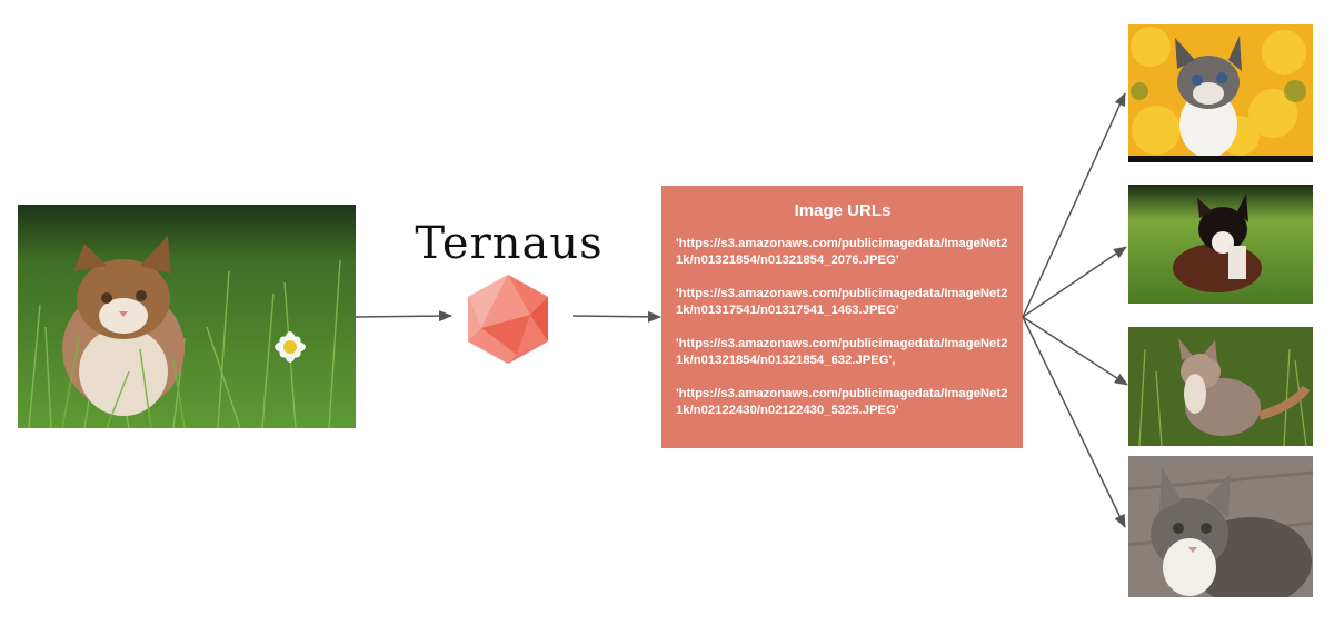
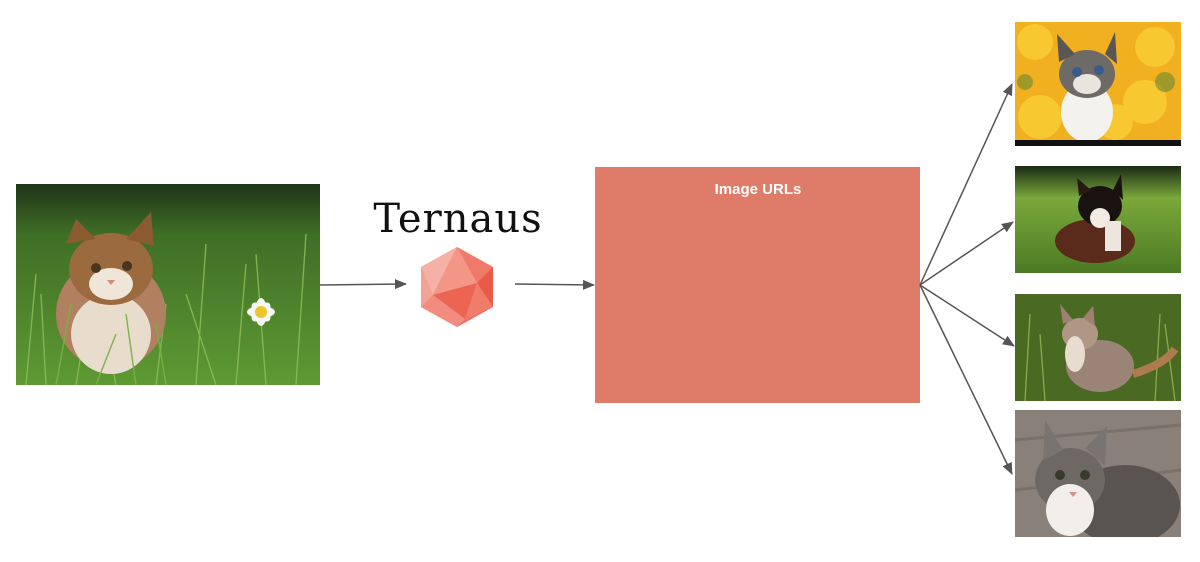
  Ternaus
  Image URLs
- 'https://s3.amazonaws.com/publicimagedata/ImageNet21k/n01321854/n01321854_2076.JPEG'
- 'https://s3.amazonaws.com/publicimagedata/ImageNet21k/n01317541/n01317541_1463.JPEG'
- 'https://s3.amazonaws.com/publicimagedata/ImageNet21k/n01321854/n01321854_632.JPEG',
- 'https://s3.amazonaws.com/publicimagedata/ImageNet21k/n02122430/n02122430_5325.JPEG'
